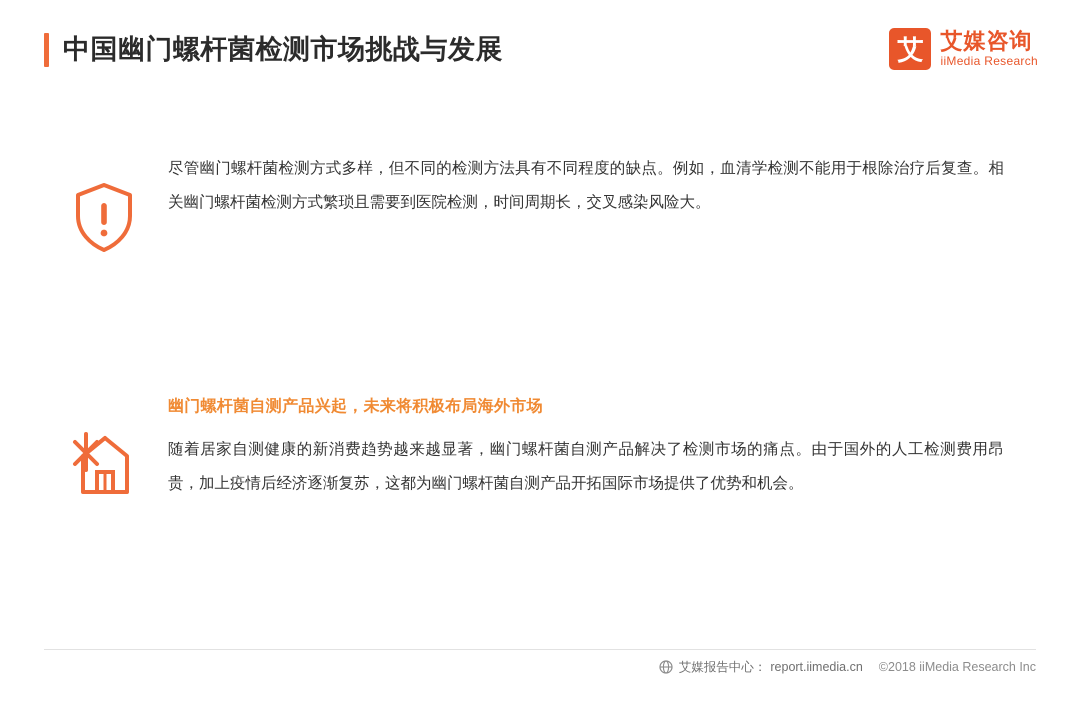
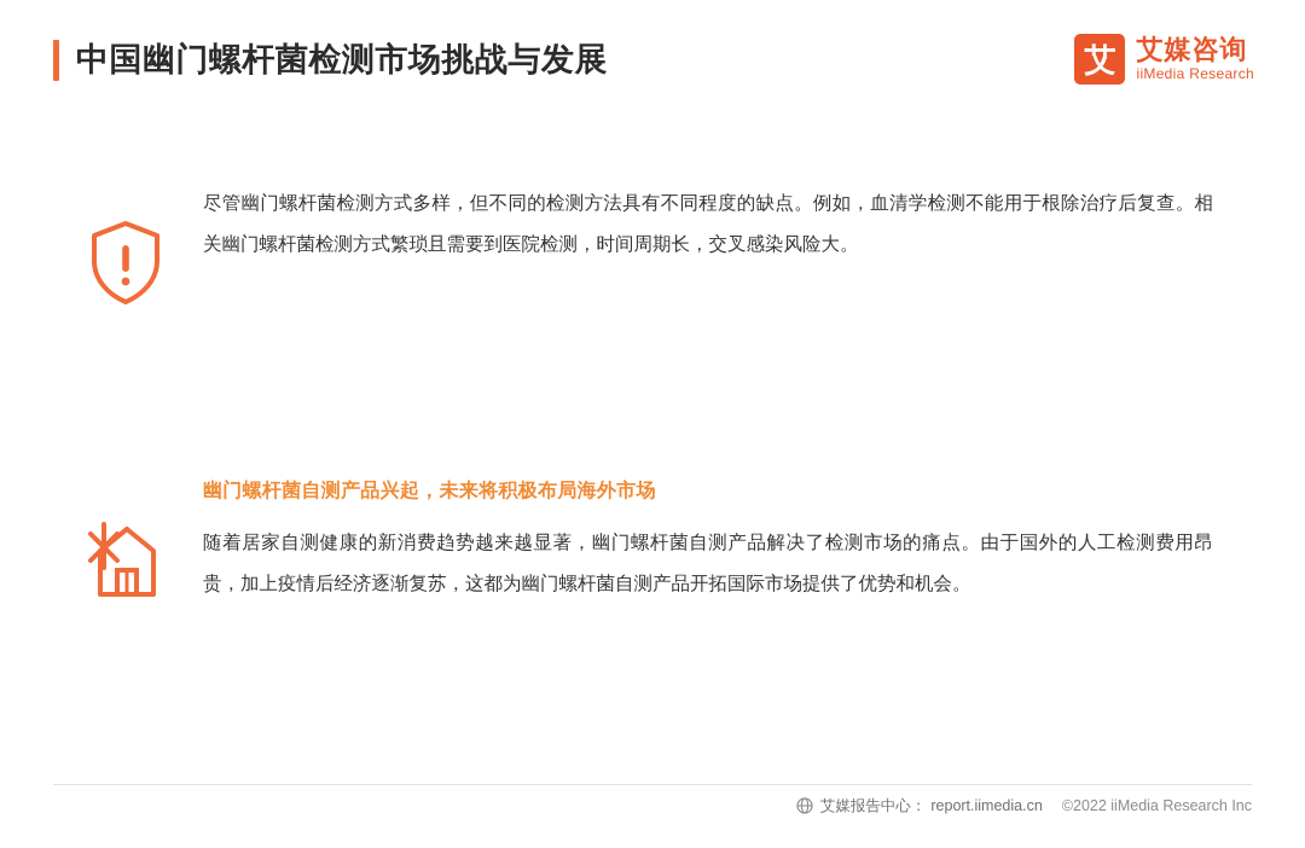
  中国幽门螺杆菌检测市场挑战与发展
  艾
  艾媒咨询
  iiMedia Research
  尽管幽门螺杆菌检测方式多样，但不同的检测方法具有不同程度的缺点。例如，血清学检测不能用于根除治疗后复查。相关幽门螺杆菌检测方式繁琐且需要到医院检测，时间周期长，交叉感染风险大。
  幽门螺杆菌自测产品兴起，未来将积极布局海外市场
  随着居家自测健康的新消费趋势越来越显著，幽门螺杆菌自测产品解决了检测市场的痛点。由于国外的人工检测费用昂贵，加上疫情后经济逐渐复苏，这都为幽门螺杆菌自测产品开拓国际市场提供了优势和机会。
  艾媒报告中心：
  report.iimedia.cn
- ©2018 iiMedia Research Inc
+ ©2022 iiMedia Research Inc
